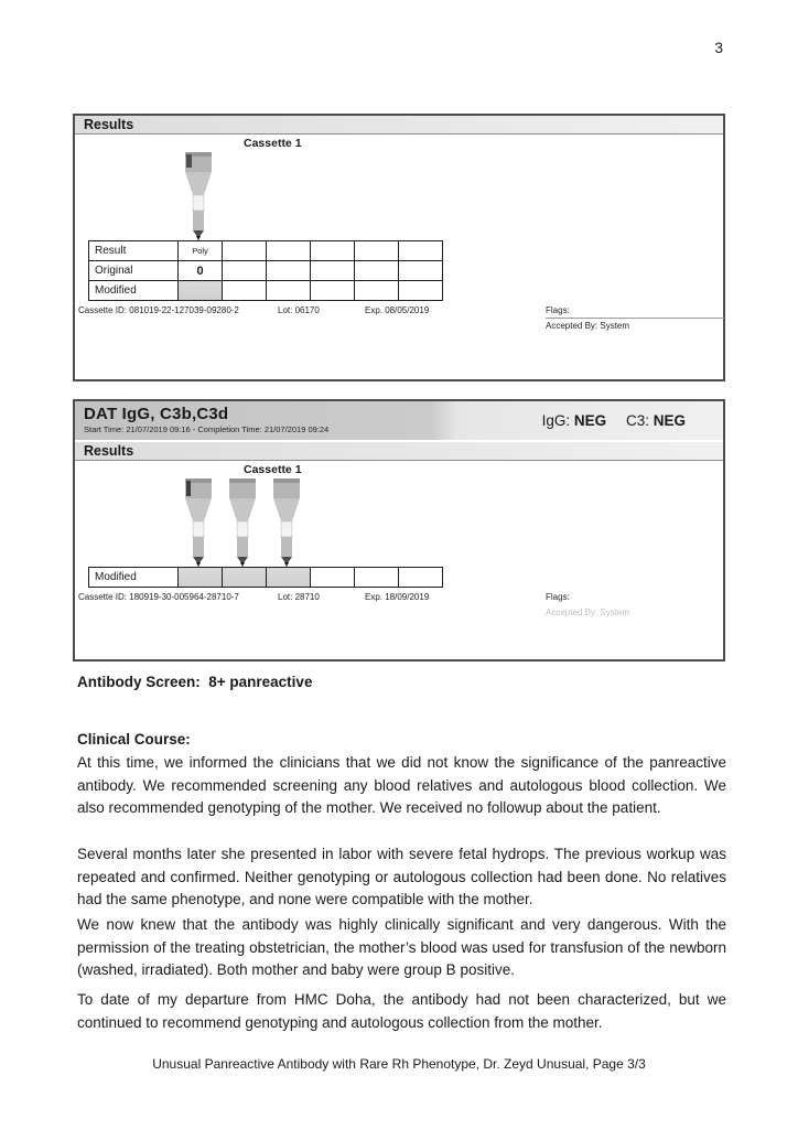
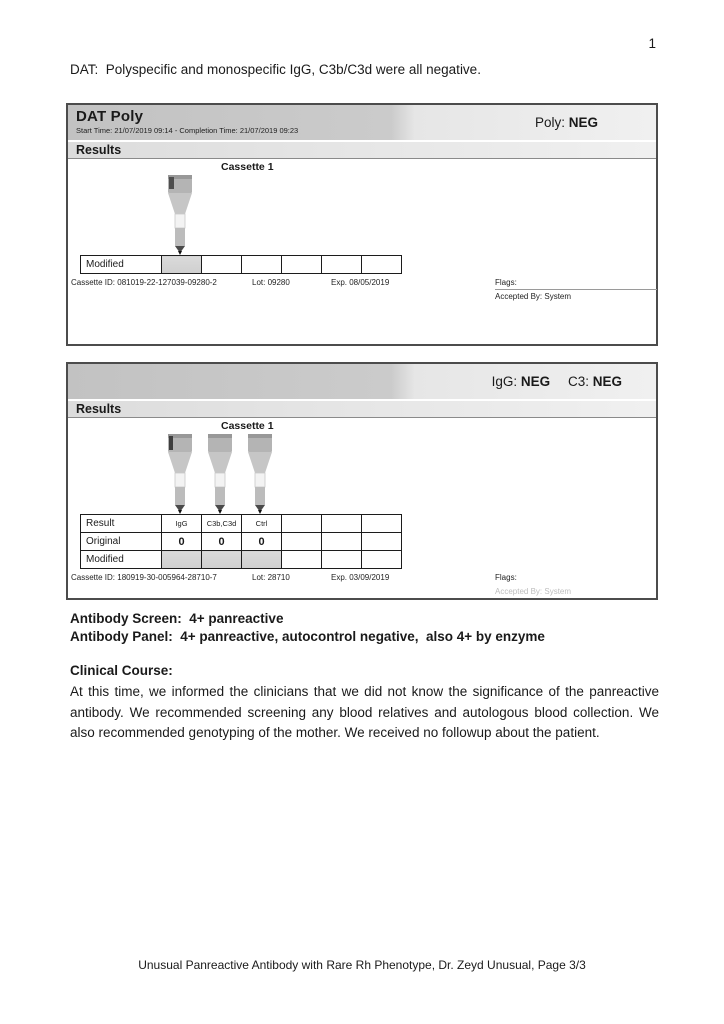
- 3
+ 1
+ DAT: Polyspecific and monospecific IgG, C3b/C3d were all negative.
+ DAT Poly
+ Start Time: 21/07/2019 09:14 - Completion Time: 21/07/2019 09:23
+ Poly: NEG
  Results
  Cassette 1
- Result	Poly
- Original	0
  Modified
  Cassette ID: 081019-22-127039-09280-2
- Lot: 06170
+ Lot: 09280
  Exp. 08/05/2019
  Flags:
  Accepted By: System
- DAT IgG, C3b,C3d
- Start Time: 21/07/2019 09:16 - Completion Time: 21/07/2019 09:24
  IgG: NEG C3: NEG
  Results
  Cassette 1
+ Result	IgG	C3b,C3d	Ctrl
+ Original	0	0	0
  Modified
  Cassette ID: 180919-30-005964-28710-7
  Lot: 28710
- Exp. 18/09/2019
+ Exp. 03/09/2019
  Flags:
  Accepted By: System
- Antibody Screen: 8+ panreactive
+ Antibody Screen: 4+ panreactive
+ Antibody Panel: 4+ panreactive, autocontrol negative, also 4+ by enzyme
  Clinical Course:
  At this time, we informed the clinicians that we did not know the significance of the panreactive antibody. We recommended screening any blood relatives and autologous blood collection. We also recommended genotyping of the mother. We received no followup about the patient.
- Several months later she presented in labor with severe fetal hydrops. The previous workup was repeated and confirmed. Neither genotyping or autologous collection had been done. No relatives had the same phenotype, and none were compatible with the mother.
- We now knew that the antibody was highly clinically significant and very dangerous. With the permission of the treating obstetrician, the mother’s blood was used for transfusion of the newborn (washed, irradiated). Both mother and baby were group B positive.
- To date of my departure from HMC Doha, the antibody had not been characterized, but we continued to recommend genotyping and autologous collection from the mother.
  Unusual Panreactive Antibody with Rare Rh Phenotype, Dr. Zeyd Unusual, Page 3/3
